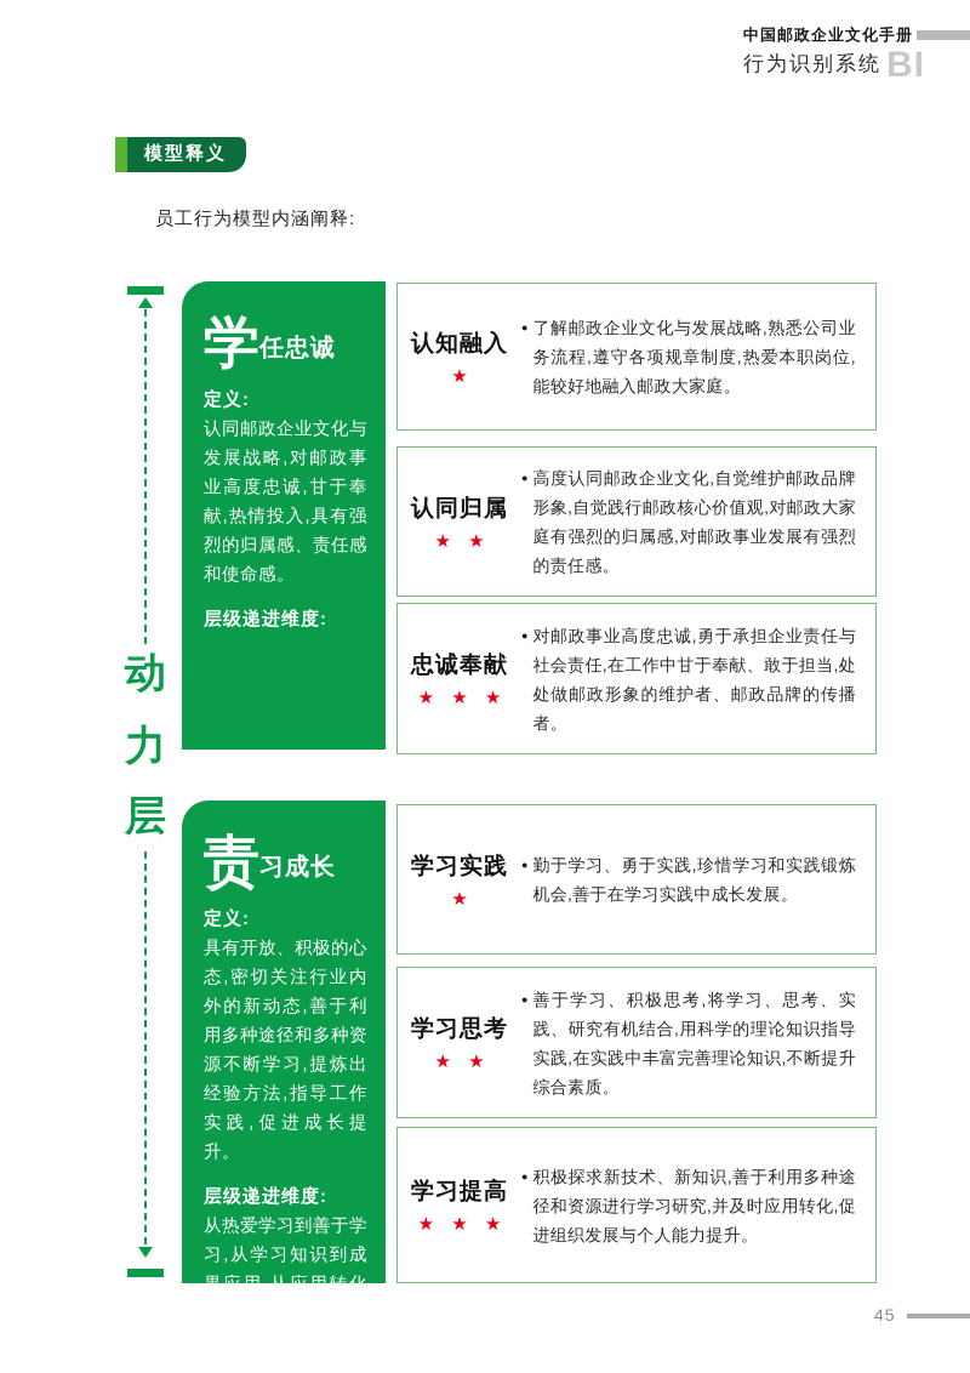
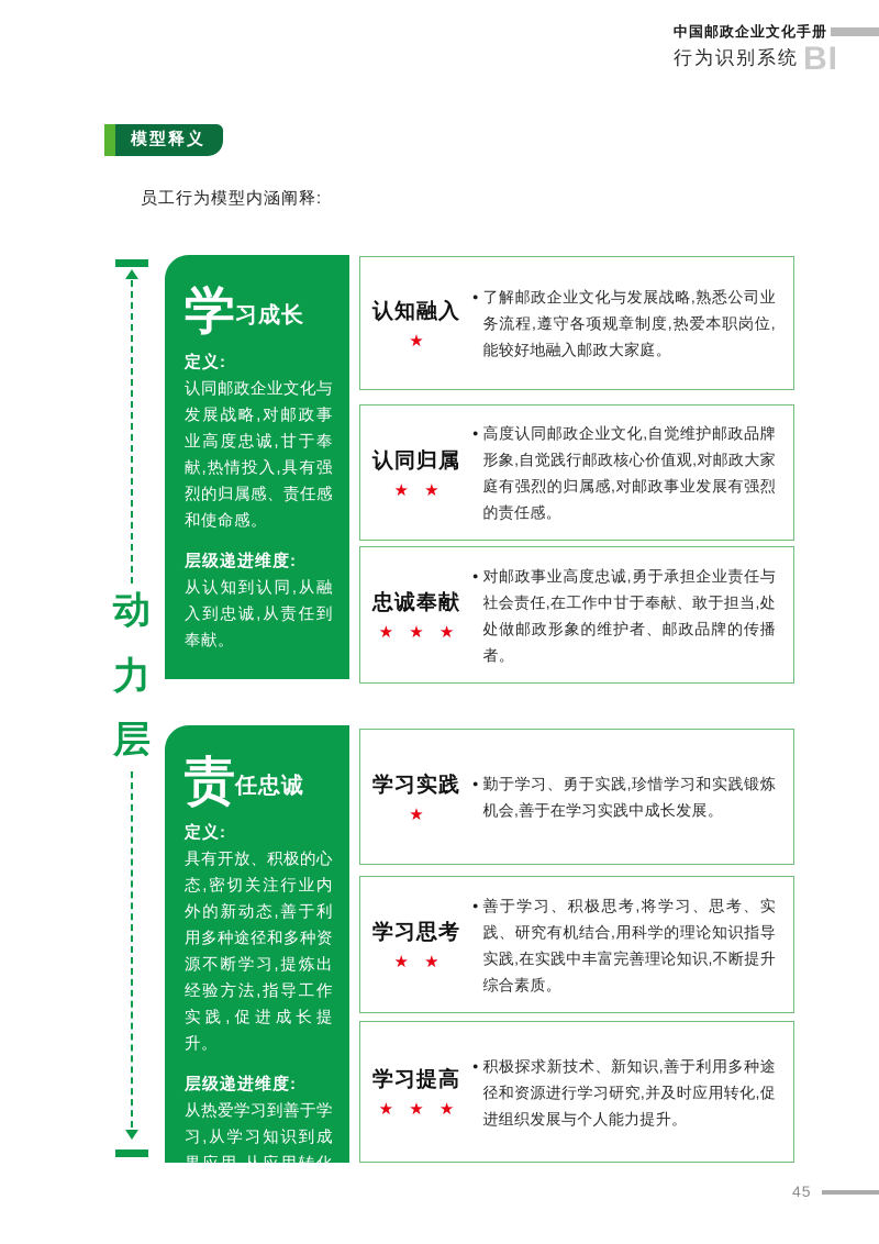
  中国邮政企业文化手册
  行为识别系统
  BI
  模型释义
  员工行为模型内涵阐释:
  动
  力
  层
  学
- 任忠诚
+ 习成长
  定义:
  认同邮政企业文化与发展战略,对邮政事业高度忠诚,甘于奉献,热情投入,具有强烈的归属感、责任感和使命感。
  层级递进维度:
+ 从认知到认同,从融入到忠诚,从责任到奉献。
  责
- 习成长
+ 任忠诚
  定义:
  具有开放、积极的心态,密切关注行业内外的新动态,善于利用多种途径和多种资源不断学习,提炼出经验方法,指导工作实践,促进成长提升。
  层级递进维度:
  从热爱学习到善于学习,从学习知识到成果应用,从应用转化
  认知融入
  ★
  ●
  了解邮政企业文化与发展战略,熟悉公司业务流程,遵守各项规章制度,热爱本职岗位,能较好地融入邮政大家庭。
  认同归属
  ★ ★
  ●
  高度认同邮政企业文化,自觉维护邮政品牌形象,自觉践行邮政核心价值观,对邮政大家庭有强烈的归属感,对邮政事业发展有强烈的责任感。
  忠诚奉献
  ★ ★ ★
  ●
  对邮政事业高度忠诚,勇于承担企业责任与社会责任,在工作中甘于奉献、敢于担当,处处做邮政形象的维护者、邮政品牌的传播者。
  学习实践
  ★
  ●
  勤于学习、勇于实践,珍惜学习和实践锻炼机会,善于在学习实践中成长发展。
  学习思考
  ★ ★
  ●
  善于学习、积极思考,将学习、思考、实践、研究有机结合,用科学的理论知识指导实践,在实践中丰富完善理论知识,不断提升综合素质。
  学习提高
  ★ ★ ★
  ●
  积极探求新技术、新知识,善于利用多种途径和资源进行学习研究,并及时应用转化,促进组织发展与个人能力提升。
  45
